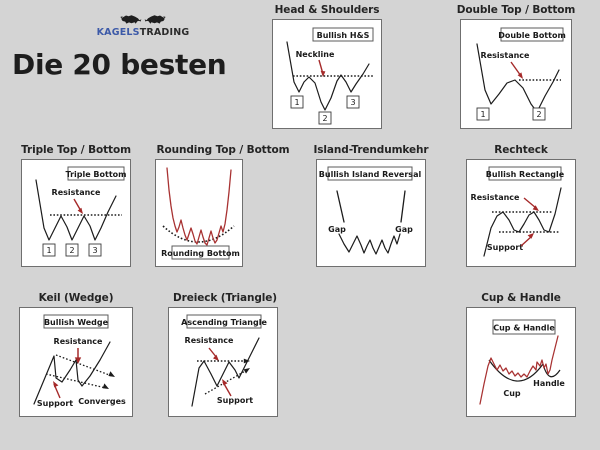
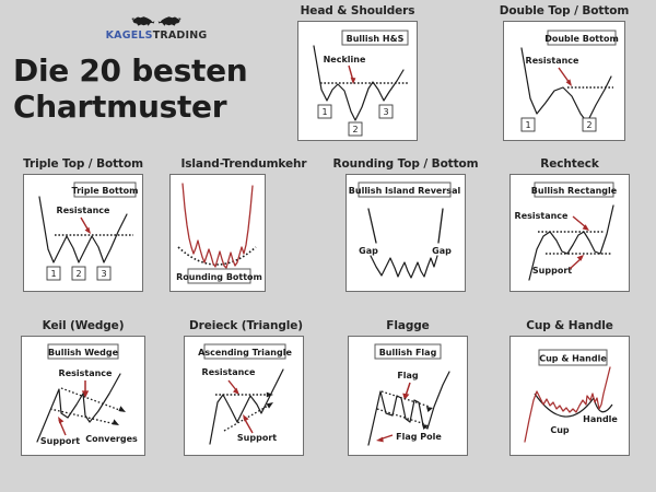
  KAGELSTRADING
  Die 20 besten
+ Chartmuster
  Head & Shoulders
  Bullish H&S
  Neckline
  1
  2
  3
  Double Top / Bottom
  Double Bottom
  Resistance
  1
  2
  Triple Top / Bottom
  Triple Bottom
  Resistance
  1
  2
  3
- Rounding Top / Bottom
+ Island-Trendumkehr
  Rounding Bottom
- Island-Trendumkehr
+ Rounding Top / Bottom
  Bullish Island Reversal
  Gap
  Gap
  Rechteck
  Bullish Rectangle
  Resistance
  Support
  Keil (Wedge)
  Bullish Wedge
  Resistance
  Support
  Converges
  Dreieck (Triangle)
  Ascending Triangle
  Resistance
  Support
+ Flagge
+ Bullish Flag
+ Flag
+ Flag Pole
  Cup & Handle
  Cup & Handle
  Cup
  Handle
